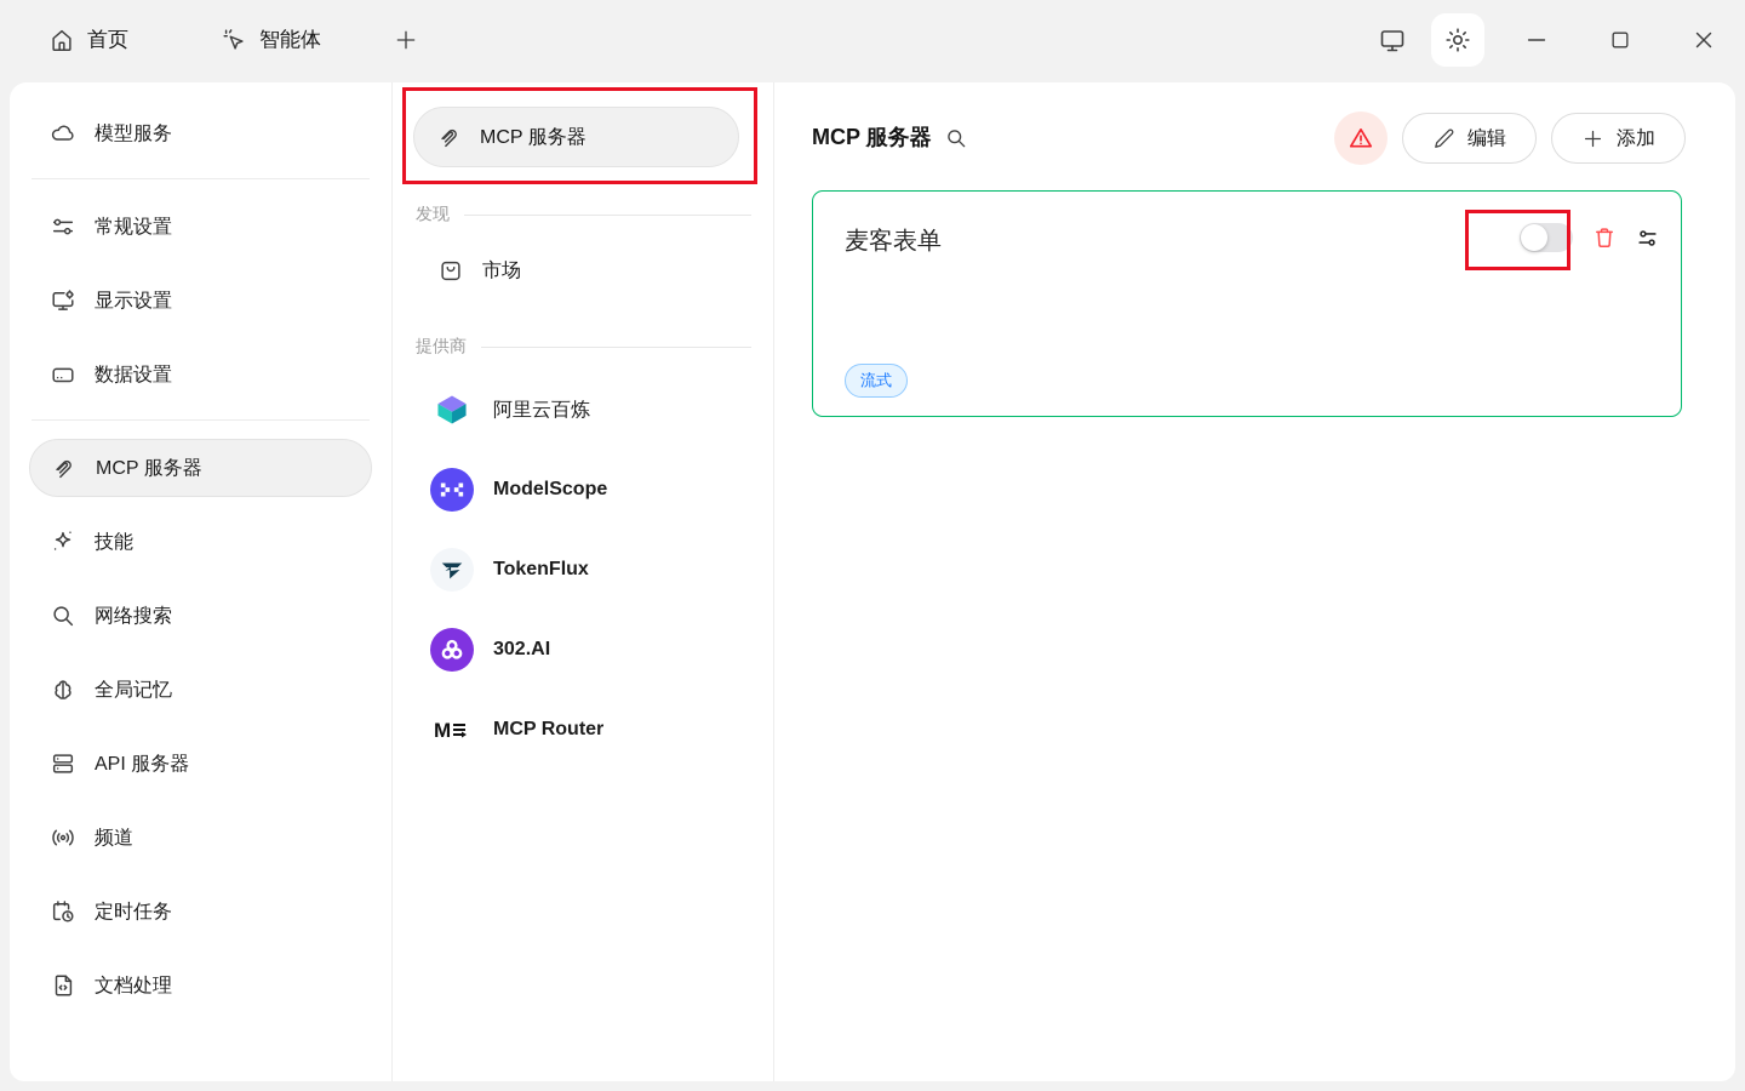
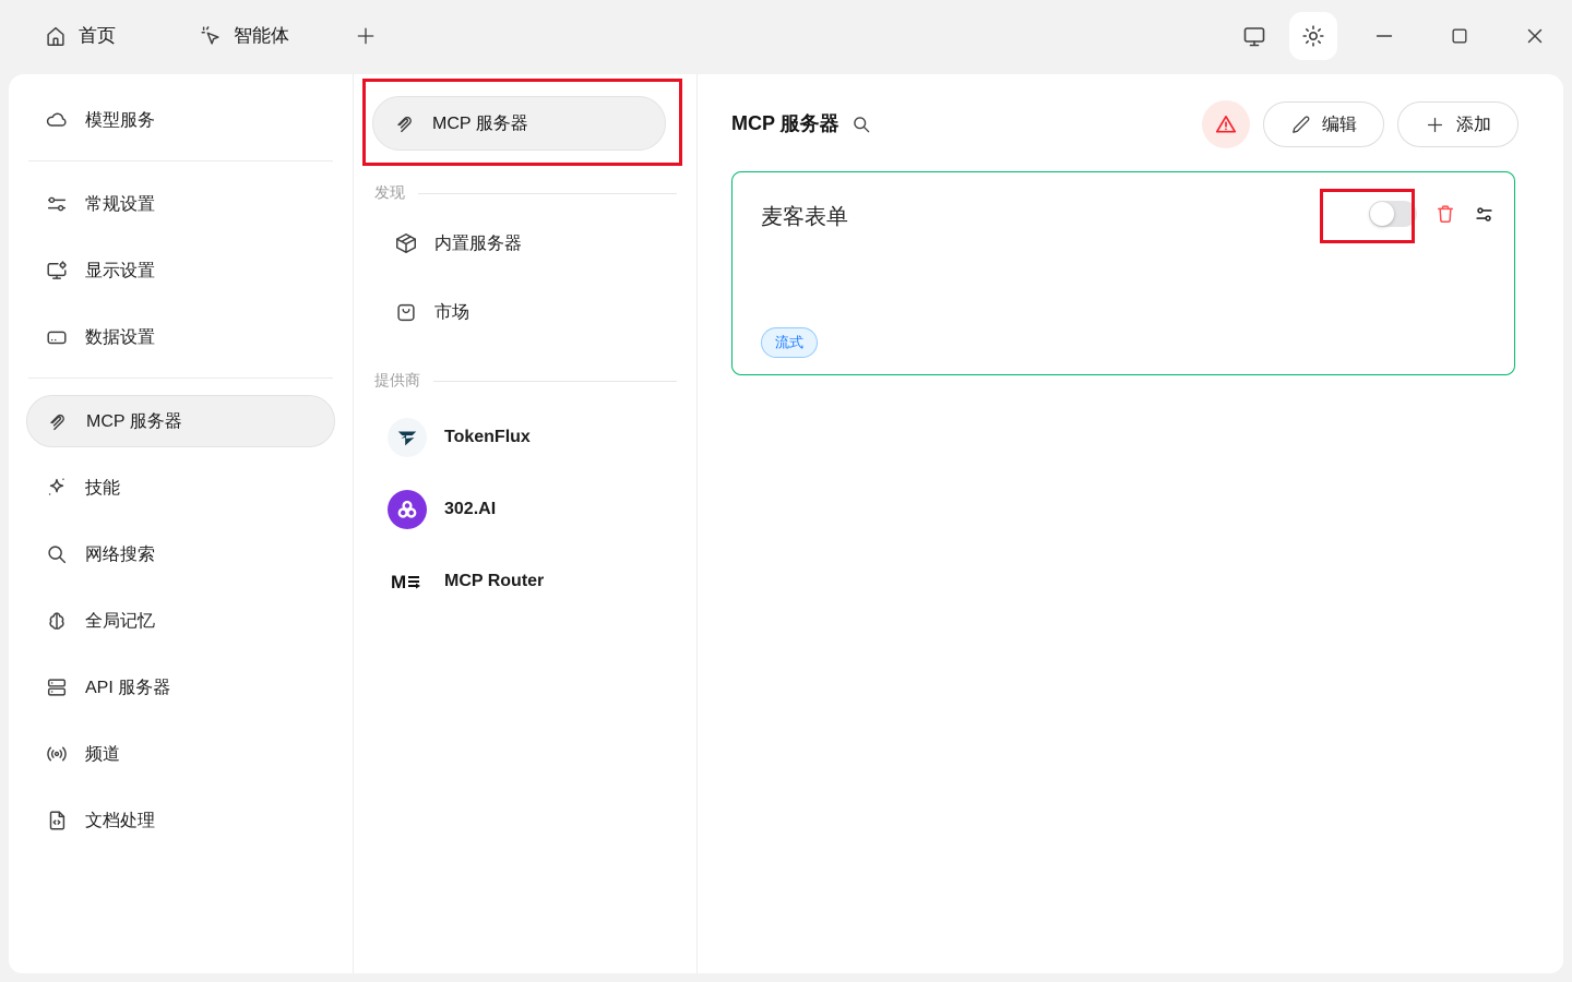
  首页
  智能体
  模型服务
  常规设置
  显示设置
  数据设置
  MCP 服务器
  技能
  网络搜索
  全局记忆
  API 服务器
  频道
- 定时任务
  文档处理
  MCP 服务器
  发现
+ 内置服务器
  市场
  提供商
- 阿里云百炼
- ModelScope
  TokenFlux
  302.AI
  M
  MCP Router
  MCP 服务器
  编辑
  添加
  麦客表单
  流式
